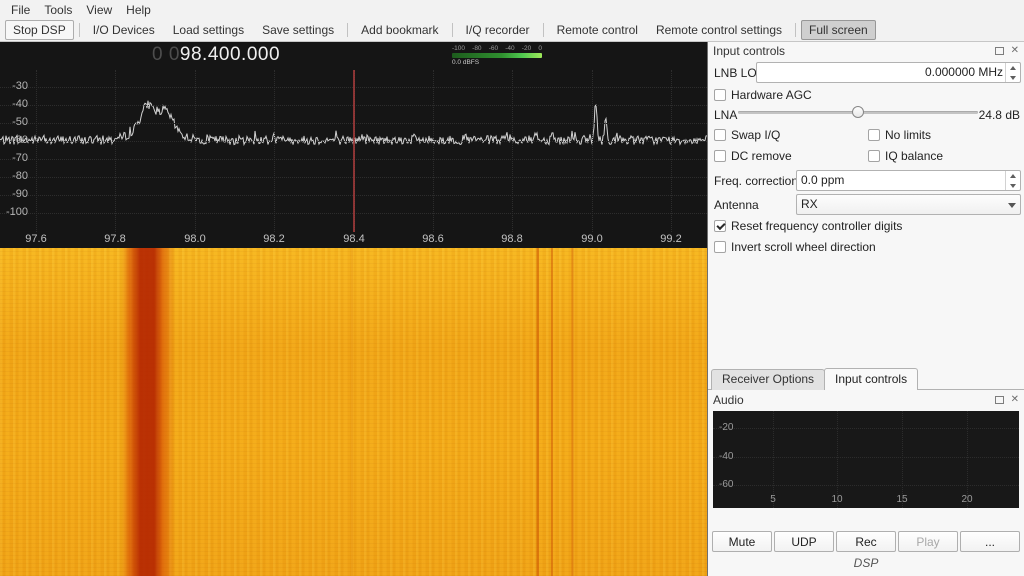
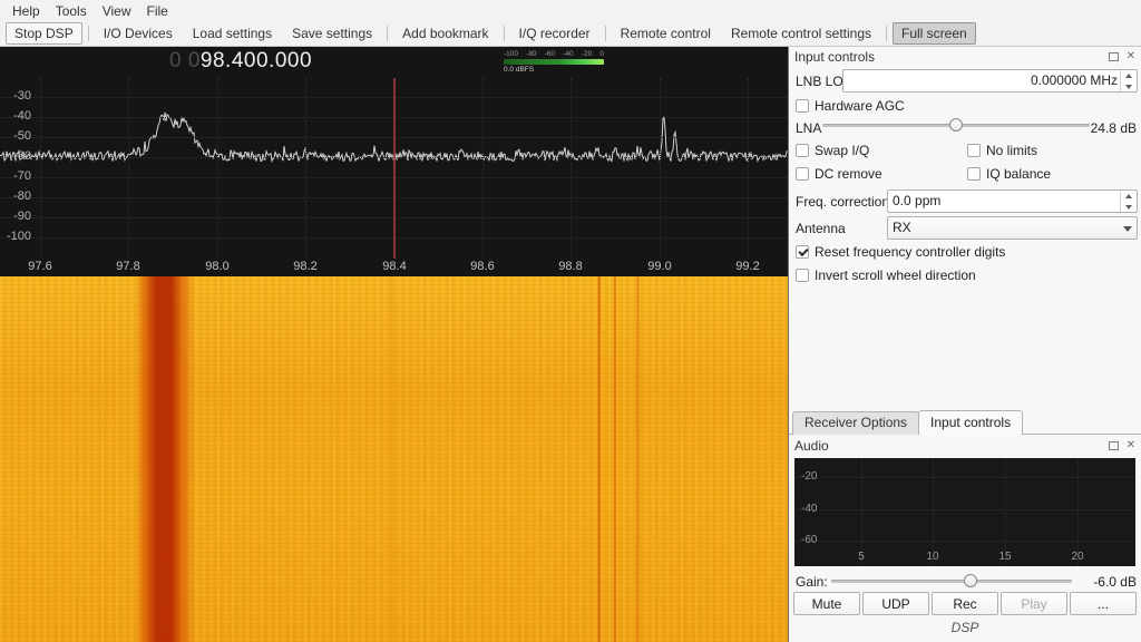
- File
+ Help
  Tools
  View
- Help
+ File
  Stop DSP
  I/O Devices
  Load settings
  Save settings
  Add bookmark
  I/Q recorder
  Remote control
  Remote control settings
  Full screen
  0 098.400.000
  -30
  -40
  -50
  -60
  -70
  -80
  -90
  -100
  97.6
  97.8
  98.0
  98.2
  98.4
  98.6
  98.8
  99.0
  99.2
  Input controls
  ✕
  LNB LO
  0.000000 MHz
  Hardware AGC
  LNA
  24.8 dB
  Swap I/Q
  No limits
  DC remove
  IQ balance
  Freq. correction
  0.0 ppm
  Antenna
  RX
  Reset frequency controller digits
  Invert scroll wheel direction
  Receiver Options
  Input controls
  Audio
  ✕
  -20
  -40
  -60
  5
  10
  15
  20
+ Gain:
+ -6.0 dB
  Mute
  UDP
  Rec
  Play
  ...
  DSP
